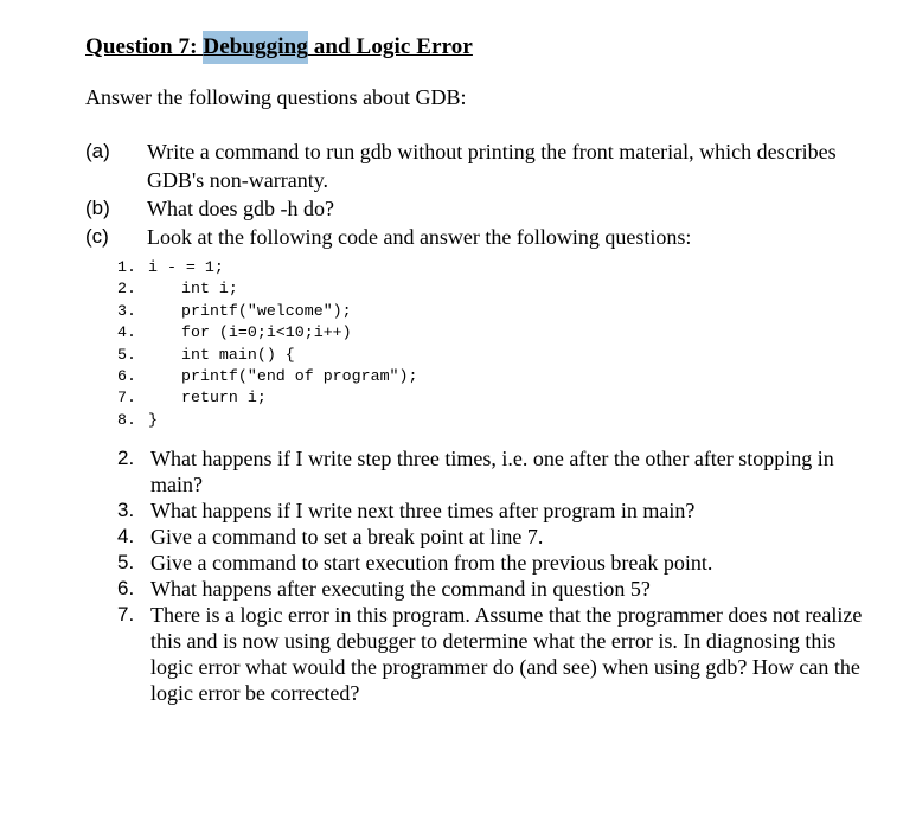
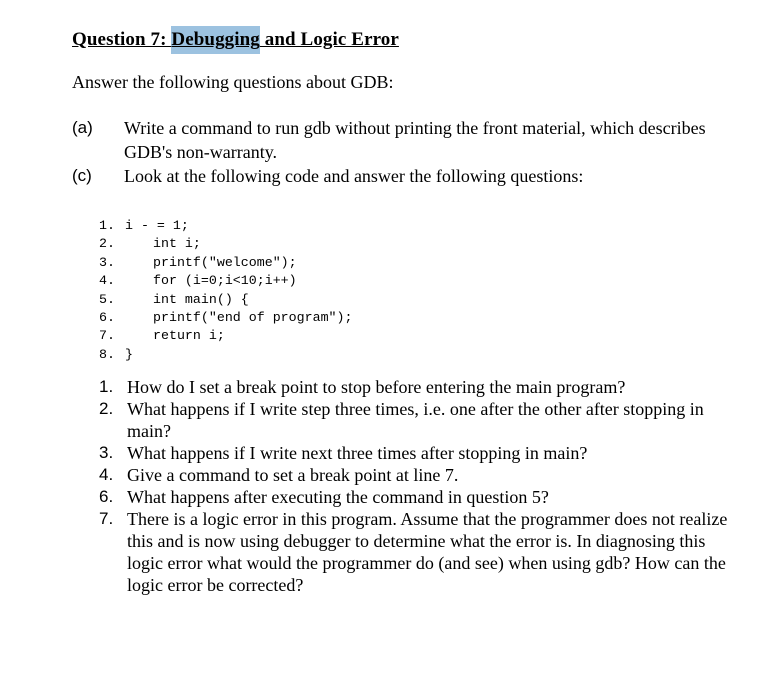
  Question 7: Debugging and Logic Error
  Answer the following questions about GDB:
  (a)
  Write a command to run gdb without printing the front material, which describes GDB's non-warranty.
- (b)
- What does gdb -h do?
  (c)
  Look at the following code and answer the following questions:
  1. i - = 1;
  2. int i;
  3. printf("welcome");
  4. for (i=0;i<10;i++)
  5. int main() {
  6. printf("end of program");
  7. return i;
  8. }
+ 1.
+ How do I set a break point to stop before entering the main program?
  2.
  What happens if I write step three times, i.e. one after the other after stopping in main?
  3.
- What happens if I write next three times after program in main?
+ What happens if I write next three times after stopping in main?
  4.
  Give a command to set a break point at line 7.
- 5.
- Give a command to start execution from the previous break point.
  6.
  What happens after executing the command in question 5?
  7.
  There is a logic error in this program. Assume that the programmer does not realize this and is now using debugger to determine what the error is. In diagnosing this logic error what would the programmer do (and see) when using gdb? How can the logic error be corrected?
